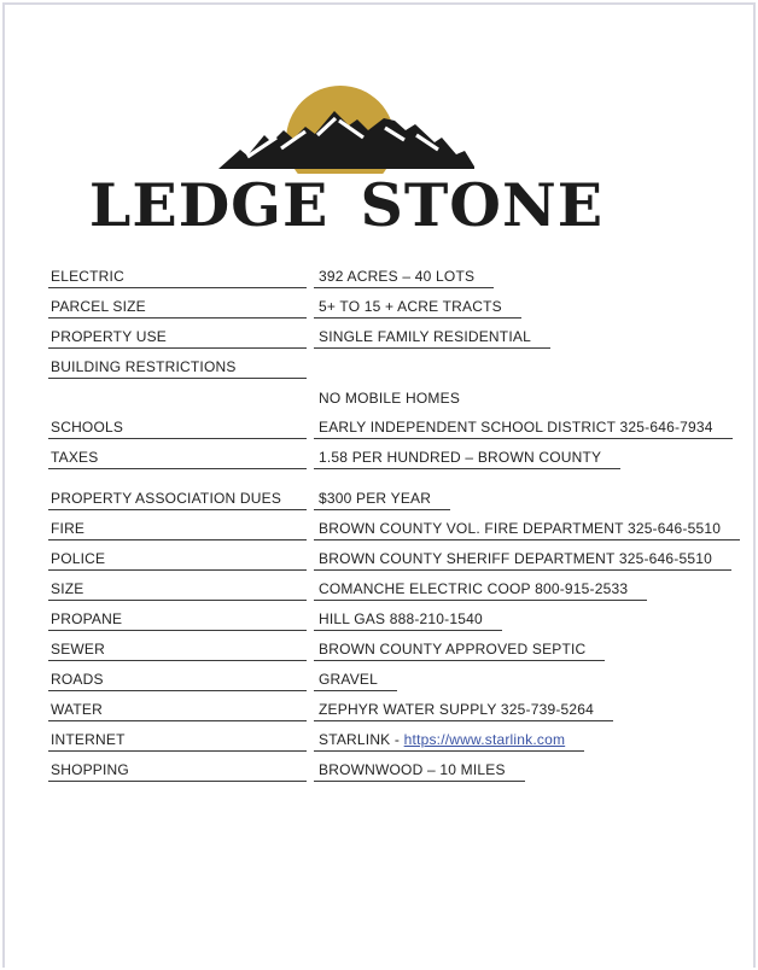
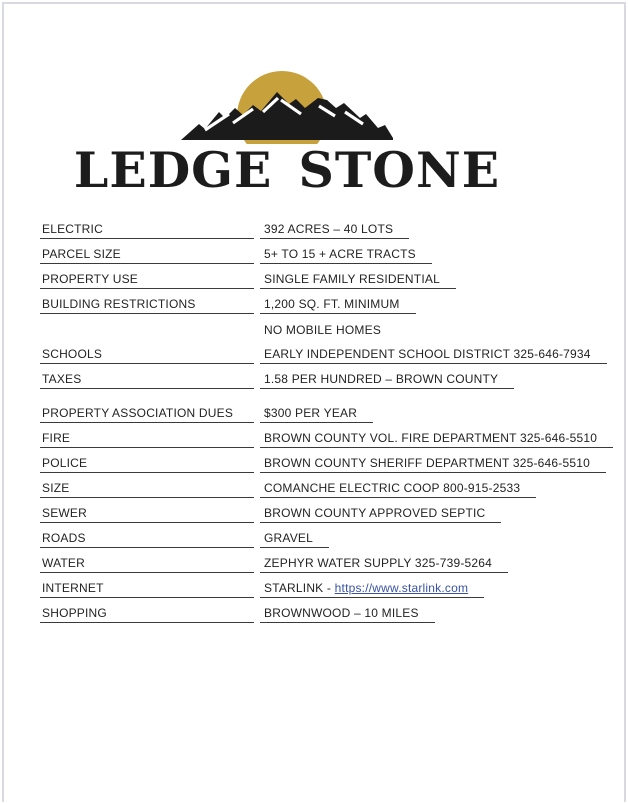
  LEDGE STONE
  ELECTRIC
  392 ACRES – 40 LOTS
  PARCEL SIZE
  5+ TO 15 + ACRE TRACTS
  PROPERTY USE
  SINGLE FAMILY RESIDENTIAL
  BUILDING RESTRICTIONS
+ 1,200 SQ. FT. MINIMUM
  NO MOBILE HOMES
  SCHOOLS
  EARLY INDEPENDENT SCHOOL DISTRICT 325-646-7934
  TAXES
  1.58 PER HUNDRED – BROWN COUNTY
  PROPERTY ASSOCIATION DUES
  $300 PER YEAR
  FIRE
  BROWN COUNTY VOL. FIRE DEPARTMENT 325-646-5510
  POLICE
  BROWN COUNTY SHERIFF DEPARTMENT 325-646-5510
  SIZE
  COMANCHE ELECTRIC COOP 800-915-2533
- PROPANE
- HILL GAS 888-210-1540
  SEWER
  BROWN COUNTY APPROVED SEPTIC
  ROADS
  GRAVEL
  WATER
  ZEPHYR WATER SUPPLY 325-739-5264
  INTERNET
  STARLINK - https://www.starlink.com
  SHOPPING
  BROWNWOOD – 10 MILES
